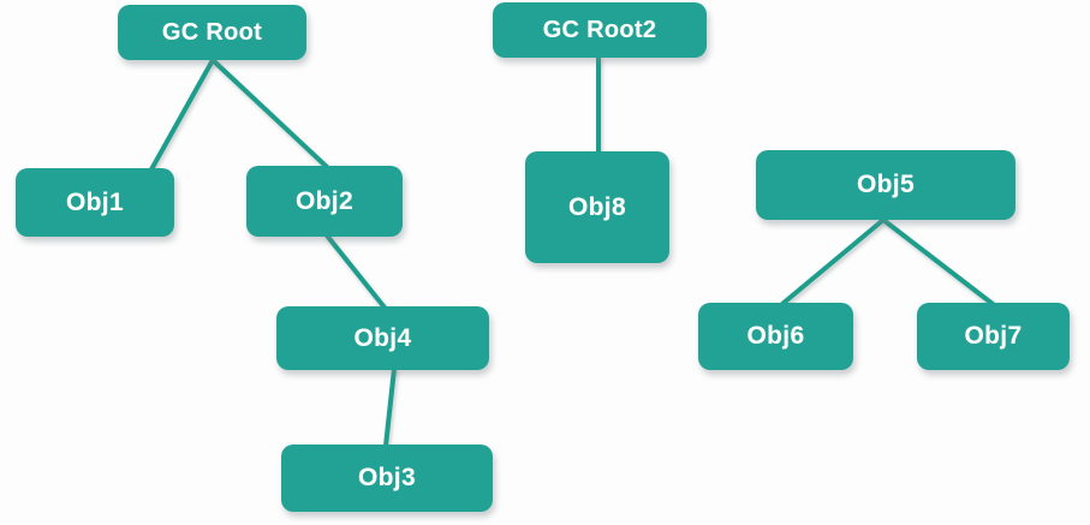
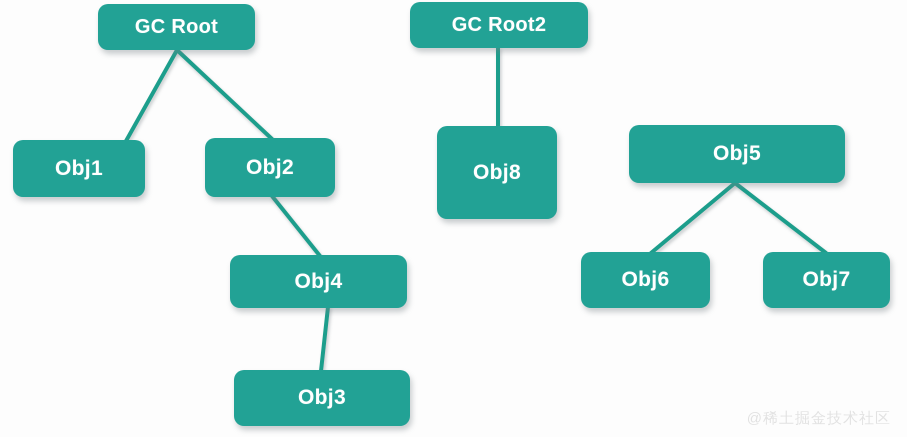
  GC Root
  GC Root2
  Obj1
  Obj2
  Obj8
  Obj5
  Obj4
  Obj6
  Obj7
  Obj3
+ @稀土掘金技术社区
